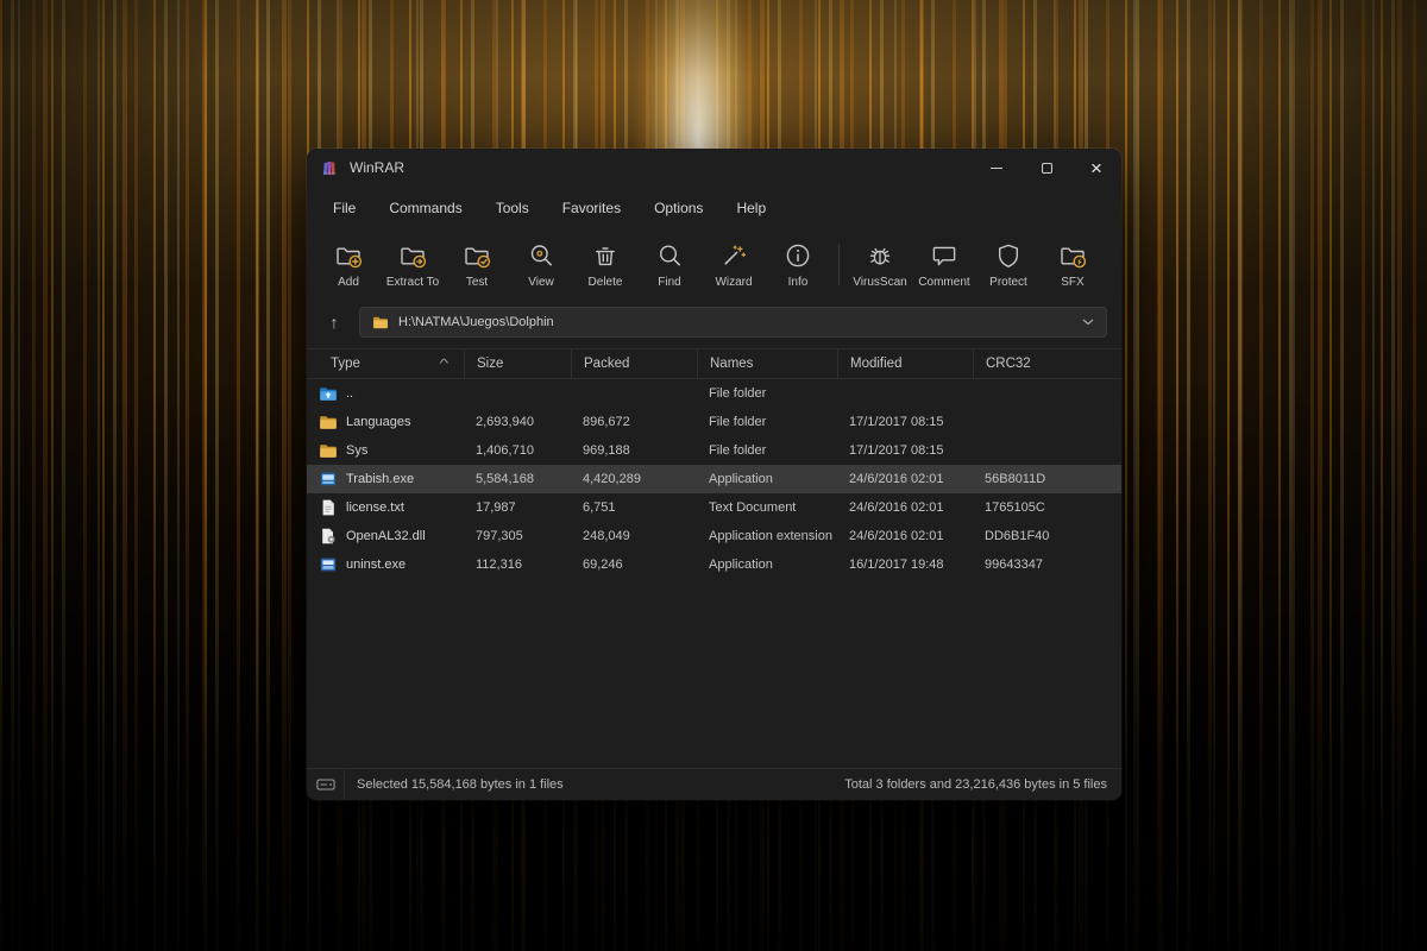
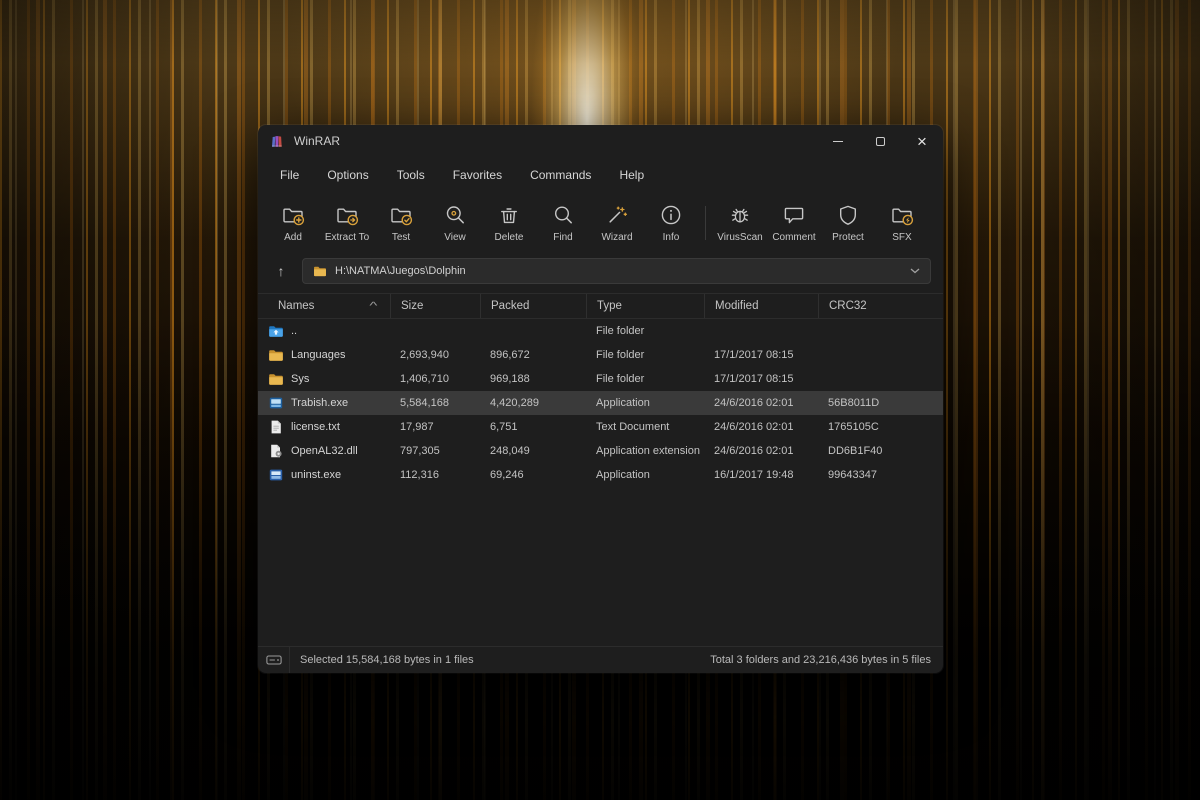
  WinRAR
  ×
  File
- Commands
+ Options
  Tools
  Favorites
- Options
+ Commands
  Help
  Add
  Extract To
  Test
  View
  Delete
  Find
  Wizard
  Info
  VirusScan
  Comment
  Protect
  SFX
  ↑
  H:\NATMA\Juegos\Dolphin
- Type
+ Names
  ^
  Size
  Packed
- Names
+ Type
  Modified
  CRC32
  ..
  File folder
  Languages
  2,693,940
  896,672
  File folder
  17/1/2017 08:15
  Sys
  1,406,710
  969,188
  File folder
  17/1/2017 08:15
  Trabish.exe
  5,584,168
  4,420,289
  Application
  24/6/2016 02:01
  56B8011D
  license.txt
  17,987
  6,751
  Text Document
  24/6/2016 02:01
  1765105C
  OpenAL32.dll
  797,305
  248,049
  Application extension
  24/6/2016 02:01
  DD6B1F40
  uninst.exe
  112,316
  69,246
  Application
  16/1/2017 19:48
  99643347
  Selected 15,584,168 bytes in 1 files
  Total 3 folders and 23,216,436 bytes in 5 files
